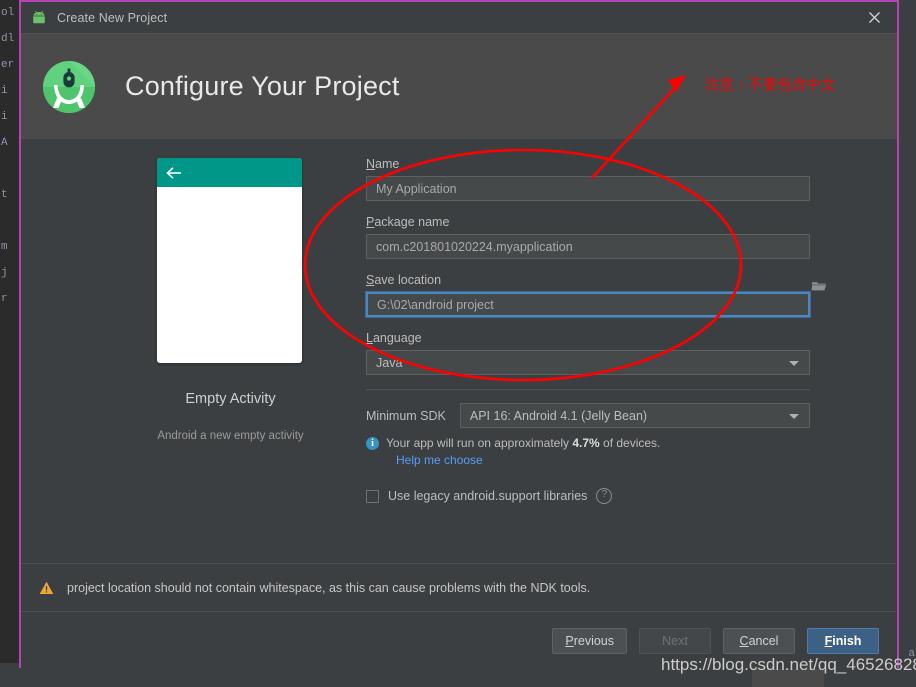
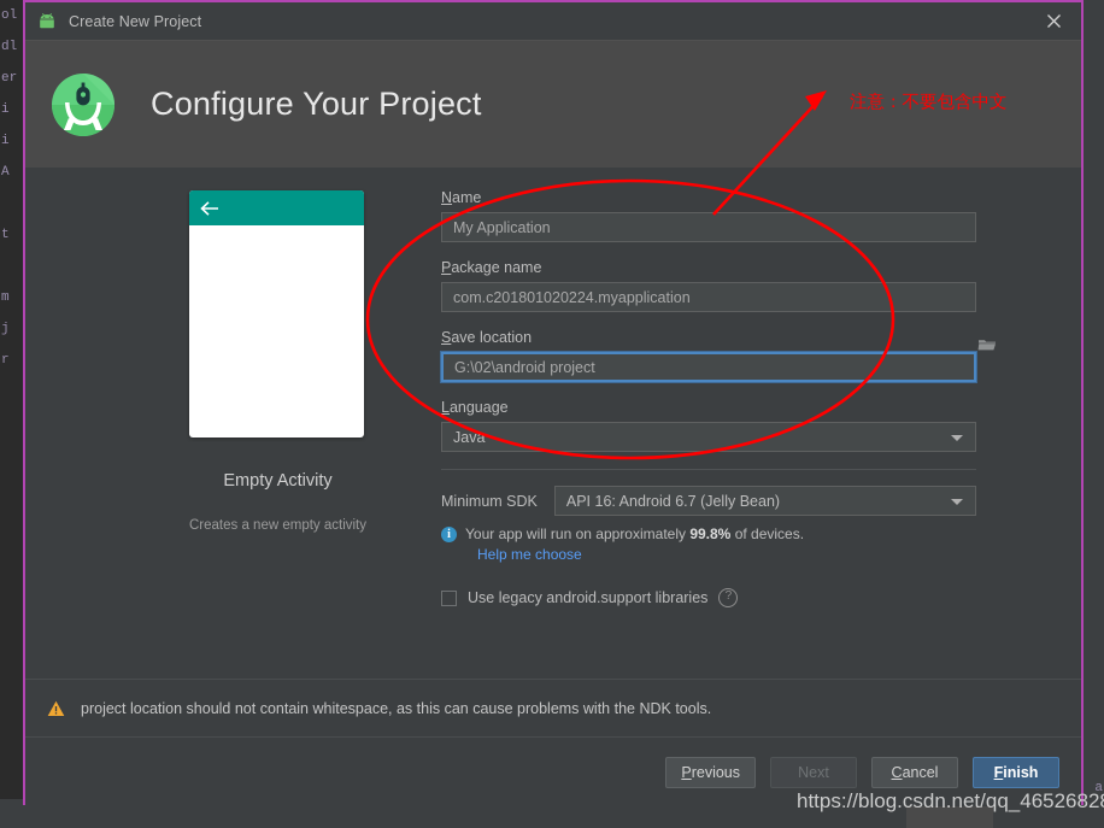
  ol
  dl
  er
  i
  i
  A
  t
  m
  j
  r
  a
  Create New Project
  Configure Your Project
  Empty Activity
- Android a new empty activity
+ Creates a new empty activity
  Name
  My Application
  Package name
  com.c201801020224.myapplication
  Save location
  G:\02\android project
  Language
  Java
  Minimum SDK
- API 16: Android 4.1 (Jelly Bean)
+ API 16: Android 6.7 (Jelly Bean)
  i
- Your app will run on approximately 4.7% of devices.
+ Your app will run on approximately 99.8% of devices.
  Help me choose
  Use legacy android.support libraries
  ?
  project location should not contain whitespace, as this can cause problems with the NDK tools.
  P
  revious
  Next
  C
  ancel
  F
  inish
  注意：不要包含中文
  https://blog.csdn.net/qq_4652682
